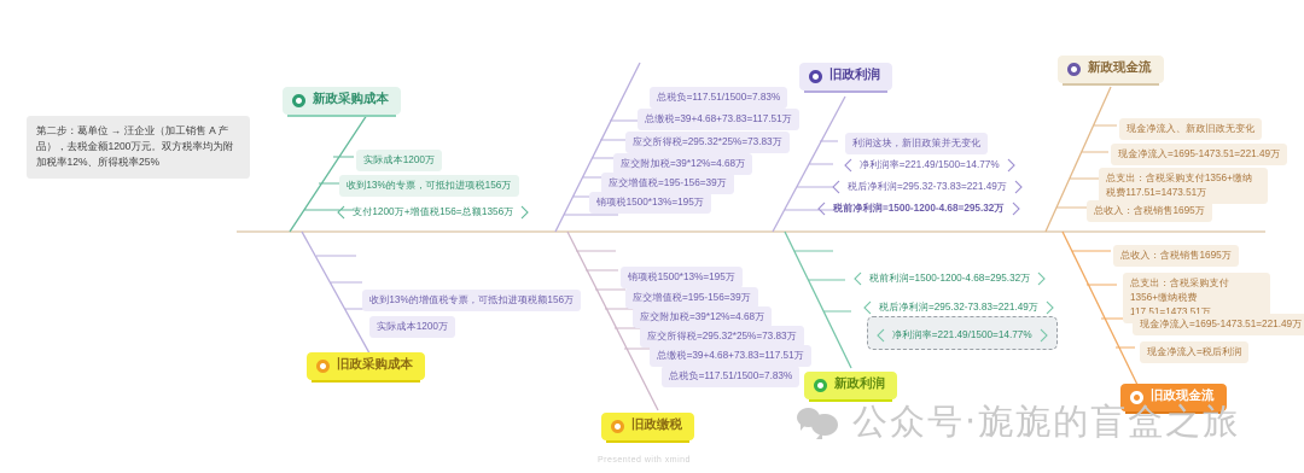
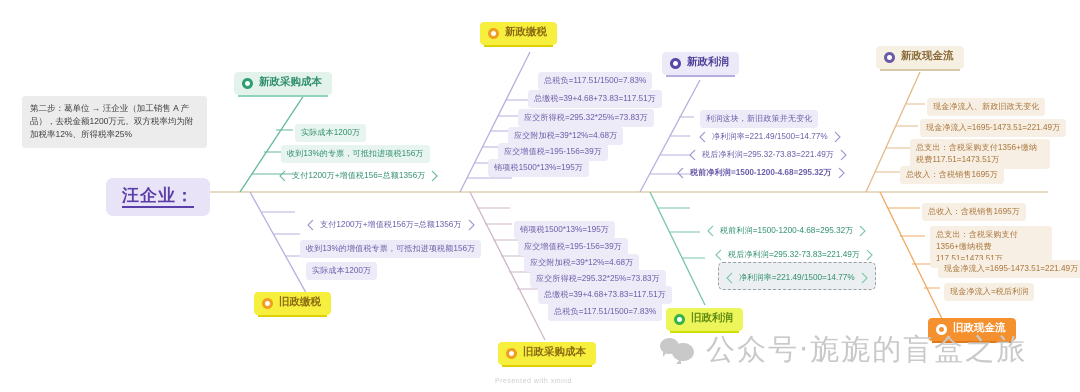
  第二步：葛单位 → 汪企业（加工销售 A 产品），去税金额1200万元。双方税率均为附加税率12%、所得税率25%
+ 汪企业：
  新政采购成本
  实际成本1200万
  收到13%的专票，可抵扣进项税156万
  支付1200万+增值税156=总额1356万
+ 新政缴税
  总税负=117.51/1500=7.83%
  总缴税=39+4.68+73.83=117.51万
  应交所得税=295.32*25%=73.83万
  应交附加税=39*12%=4.68万
  应交增值税=195-156=39万
  销项税1500*13%=195万
- 旧政利润
+ 新政利润
  利润这块，新旧政策并无变化
  净利润率=221.49/1500=14.77%
  税后净利润=295.32-73.83=221.49万
  税前净利润=1500-1200-4.68=295.32万
  新政现金流
  现金净流入、新政旧政无变化
  现金净流入=1695-1473.51=221.49万
  总支出：含税采购支付1356+缴纳税费117.51=1473.51万
  总收入：含税销售1695万
- 旧政采购成本
+ 旧政缴税
+ 支付1200万+增值税156万=总额1356万
  收到13%的增值税专票，可抵扣进项税额156万
  实际成本1200万
- 旧政缴税
+ 旧政采购成本
  销项税1500*13%=195万
  应交增值税=195-156=39万
  应交附加税=39*12%=4.68万
  应交所得税=295.32*25%=73.83万
  总缴税=39+4.68+73.83=117.51万
  总税负=117.51/1500=7.83%
- 新政利润
+ 旧政利润
  税前利润=1500-1200-4.68=295.32万
  税后净利润=295.32-73.83=221.49万
  净利润率=221.49/1500=14.77%
  旧政现金流
  总收入：含税销售1695万
  总支出：含税采购支付1356+缴纳税费117.51=1473.51万
  现金净流入=1695-1473.51=221.49万
  现金净流入=税后利润
  公众号·旎旎的盲盒之旅
